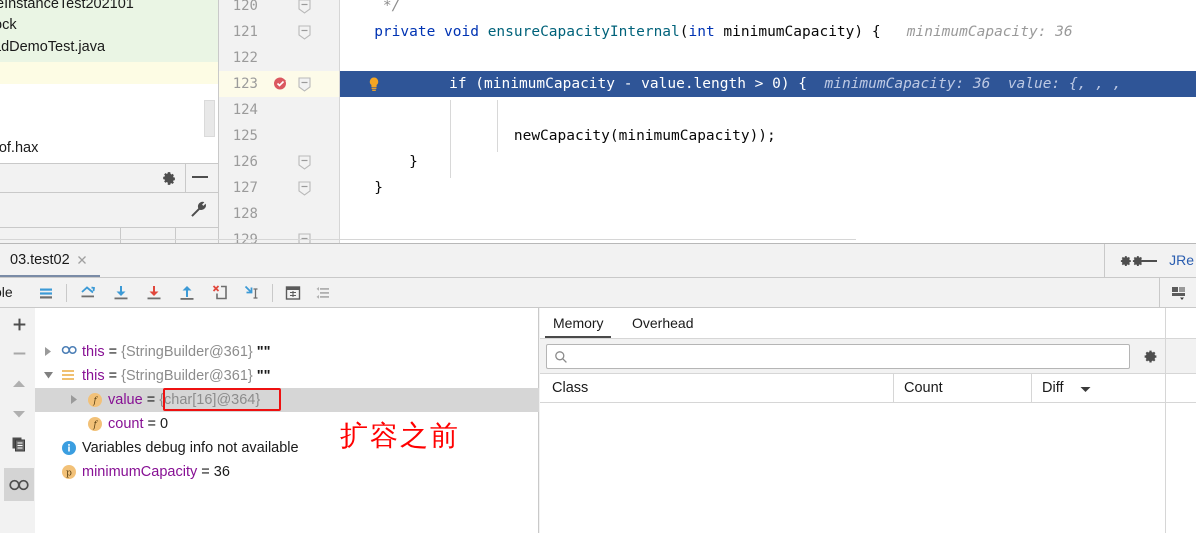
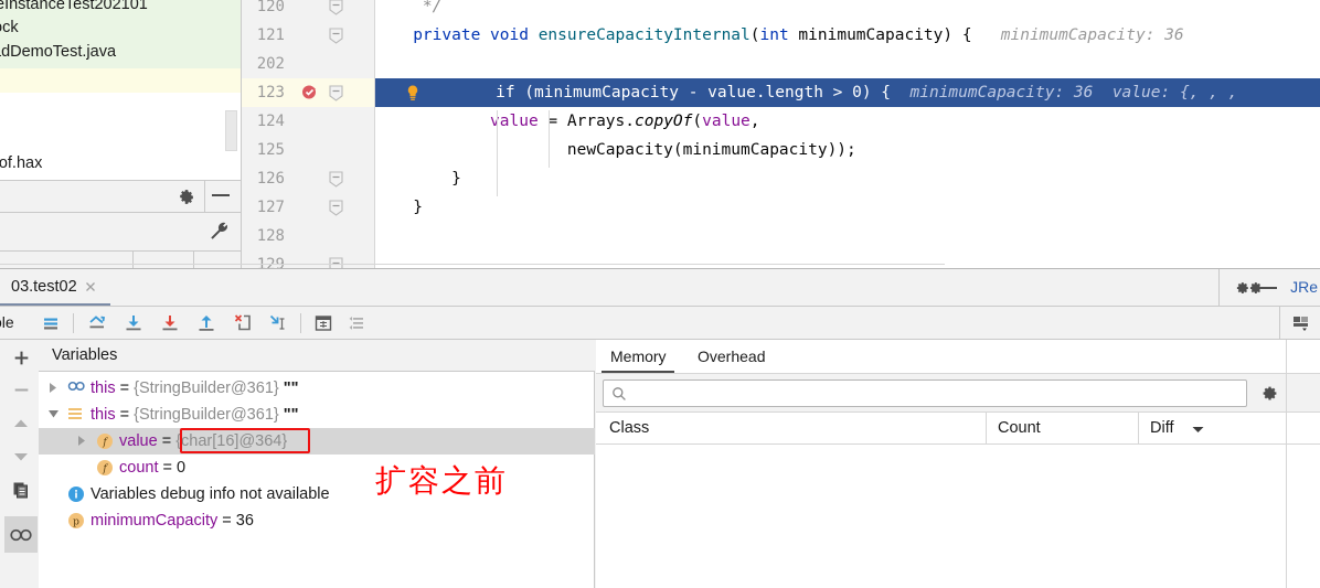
  eInstanceTest202101
  dDemoTest.java
  of.hax
  120
  121
- 122
+ 202
  123
  124
  125
  126
  127
  128
  129
  */
  private void ensureCapacityInternal(int minimumCapacity) { minimumCapacity: 36
  if (minimumCapacity - value.length > 0) { minimumCapacity: 36 value: {, , ,
+ value = Arrays.copyOf(value,
  newCapacity(minimumCapacity));
  }
  }
  03.test02
  JRe
+ Variables
  this = {StringBuilder@361} ""
  this = {StringBuilder@361} ""
  f
  value = {char[16]@364}
  f
  count = 0
  Variables debug info not available
  p
  minimumCapacity = 36
  Memory
  Overhead
  Class
  Count
  Diff
  扩容之前
